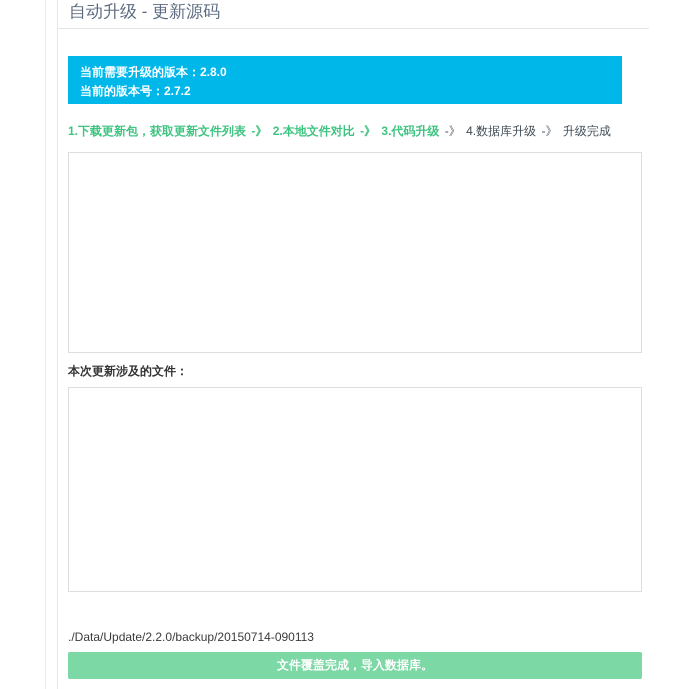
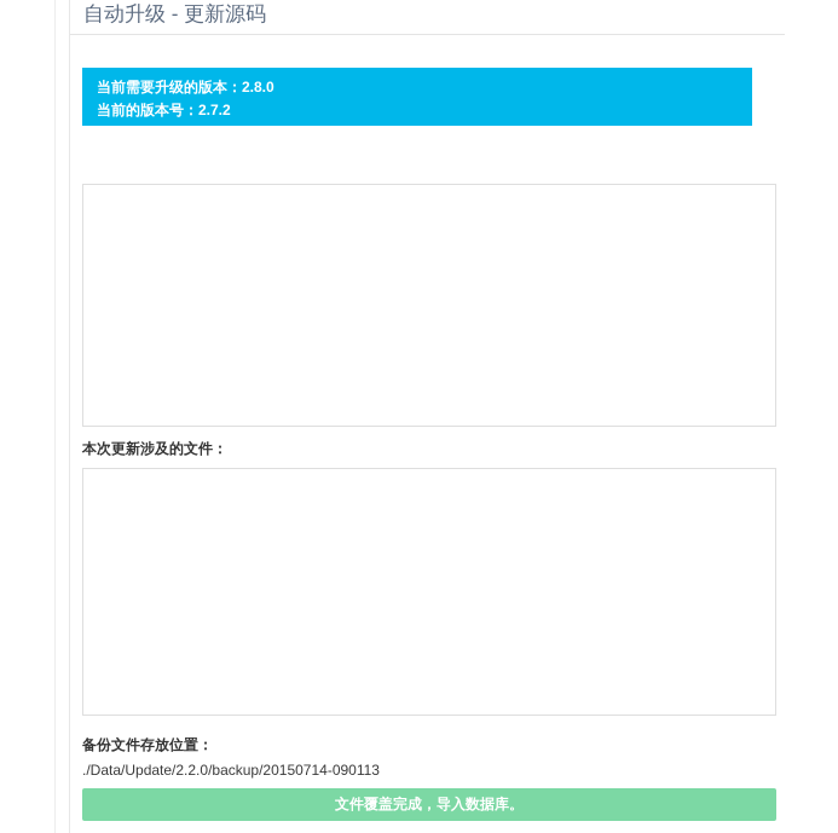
  自动升级 - 更新源码
  当前需要升级的版本：2.8.0
  当前的版本号：2.7.2
- 1.下载更新包，获取更新文件列表 -》 2.本地文件对比 -》 3.代码升级 -》 4.数据库升级 -》 升级完成
  本次更新涉及的文件：
+ 备份文件存放位置：
  ./Data/Update/2.2.0/backup/20150714-090113
  文件覆盖完成，导入数据库。
